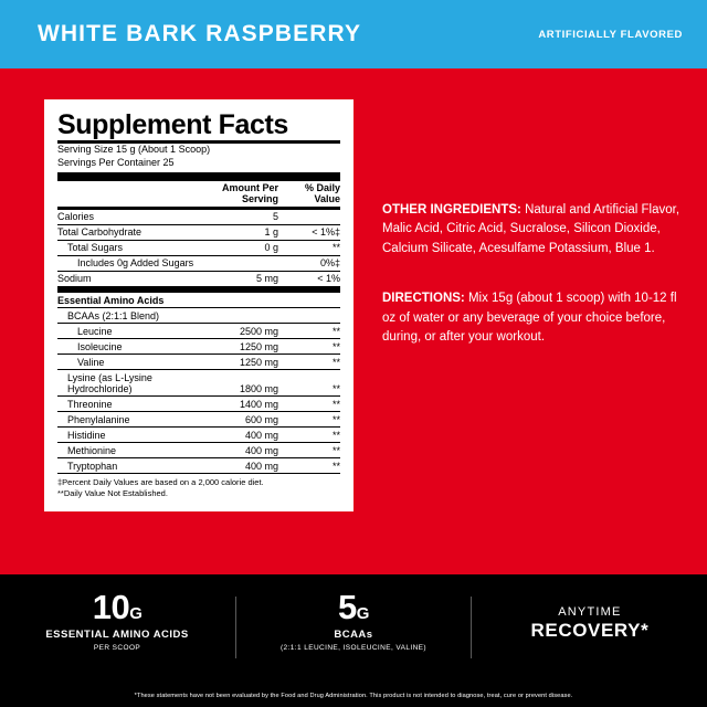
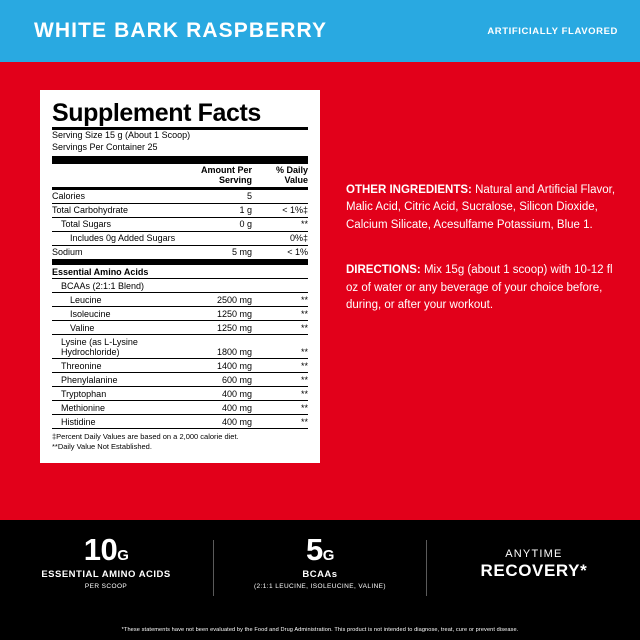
  WHITE BARK RASPBERRY
  ARTIFICIALLY FLAVORED
  Supplement Facts
  Serving Size 15 g (About 1 Scoop)
  Servings Per Container 25
  	Amount Per Serving	% Daily Value
  Calories	5
  Total Carbohydrate	1 g	< 1%‡
  Total Sugars	0 g	**
  Includes 0g Added Sugars		0%‡
  Sodium	5 mg	< 1%
  Essential Amino Acids
  BCAAs (2:1:1 Blend)
  Leucine	2500 mg	**
  Isoleucine	1250 mg	**
  Valine	1250 mg	**
  Lysine (as L-Lysine Hydrochloride)	1800 mg	**
  Threonine	1400 mg	**
  Phenylalanine	600 mg	**
- Histidine	400 mg	**
+ Tryptophan	400 mg	**
  Methionine	400 mg	**
- Tryptophan	400 mg	**
+ Histidine	400 mg	**
  ‡Percent Daily Values are based on a 2,000 calorie diet.
  **Daily Value Not Established.
  OTHER INGREDIENTS: Natural and Artificial Flavor, Malic Acid, Citric Acid, Sucralose, Silicon Dioxide, Calcium Silicate, Acesulfame Potassium, Blue 1.
  DIRECTIONS: Mix 15g (about 1 scoop) with 10-12 fl oz of water or any beverage of your choice before, during, or after your workout.
  10G
  ESSENTIAL AMINO ACIDS
  5G
  BCAAs
  ANYTIME
  RECOVERY*
